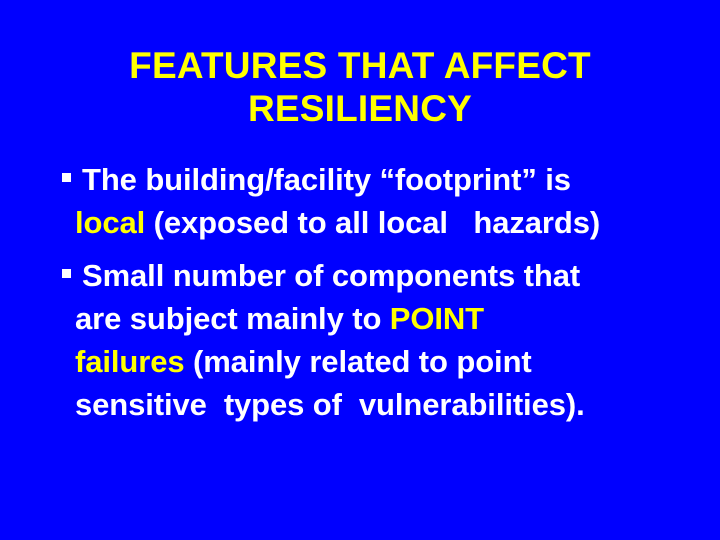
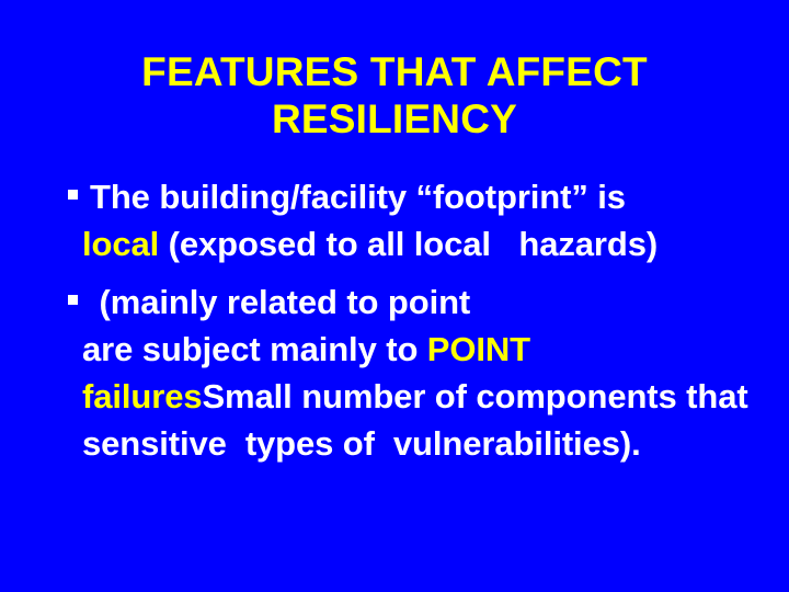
  FEATURES THAT AFFECT
  RESILIENCY
  The building/facility “footprint” is
  local (exposed to all local hazards)
- Small number of components that
+ (mainly related to point
  are subject mainly to POINT
- failures (mainly related to point
+ failuresSmall number of components that
  sensitive types of vulnerabilities).
